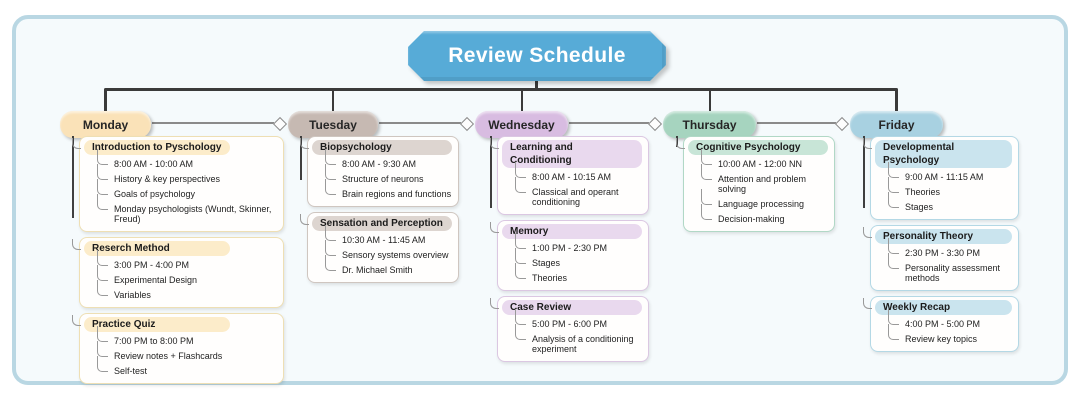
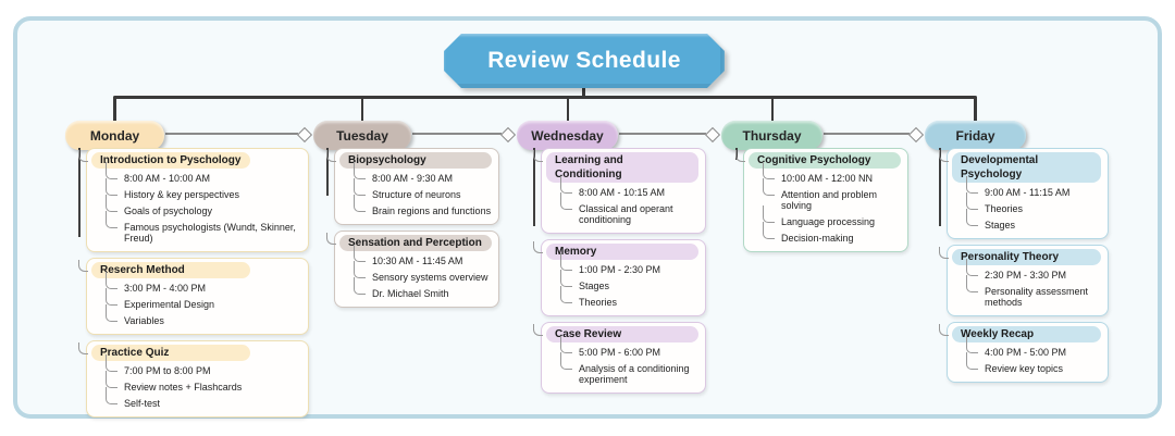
  Review Schedule
  Monday
  Introduction to Pyschology
  8:00 AM - 10:00 AM
  History & key perspectives
  Goals of psychology
- Monday psychologists (Wundt, Skinner, Freud)
+ Famous psychologists (Wundt, Skinner, Freud)
  Reserch Method
  3:00 PM - 4:00 PM
  Experimental Design
  Variables
  Practice Quiz
  7:00 PM to 8:00 PM
  Review notes + Flashcards
  Self-test
  Tuesday
  Biopsychology
  8:00 AM - 9:30 AM
  Structure of neurons
  Brain regions and functions
  Sensation and Perception
  10:30 AM - 11:45 AM
  Sensory systems overview
  Dr. Michael Smith
  Wednesday
  Learning and Conditioning
  8:00 AM - 10:15 AM
  Classical and operant conditioning
  Memory
  1:00 PM - 2:30 PM
  Stages
  Theories
  Case Review
  5:00 PM - 6:00 PM
  Analysis of a conditioning experiment
  Thursday
  Cognitive Psychology
  10:00 AM - 12:00 NN
  Attention and problem solving
  Language processing
  Decision-making
  Friday
  Developmental Psychology
  9:00 AM - 11:15 AM
  Theories
  Stages
  Personality Theory
  2:30 PM - 3:30 PM
  Personality assessment methods
  Weekly Recap
  4:00 PM - 5:00 PM
  Review key topics
